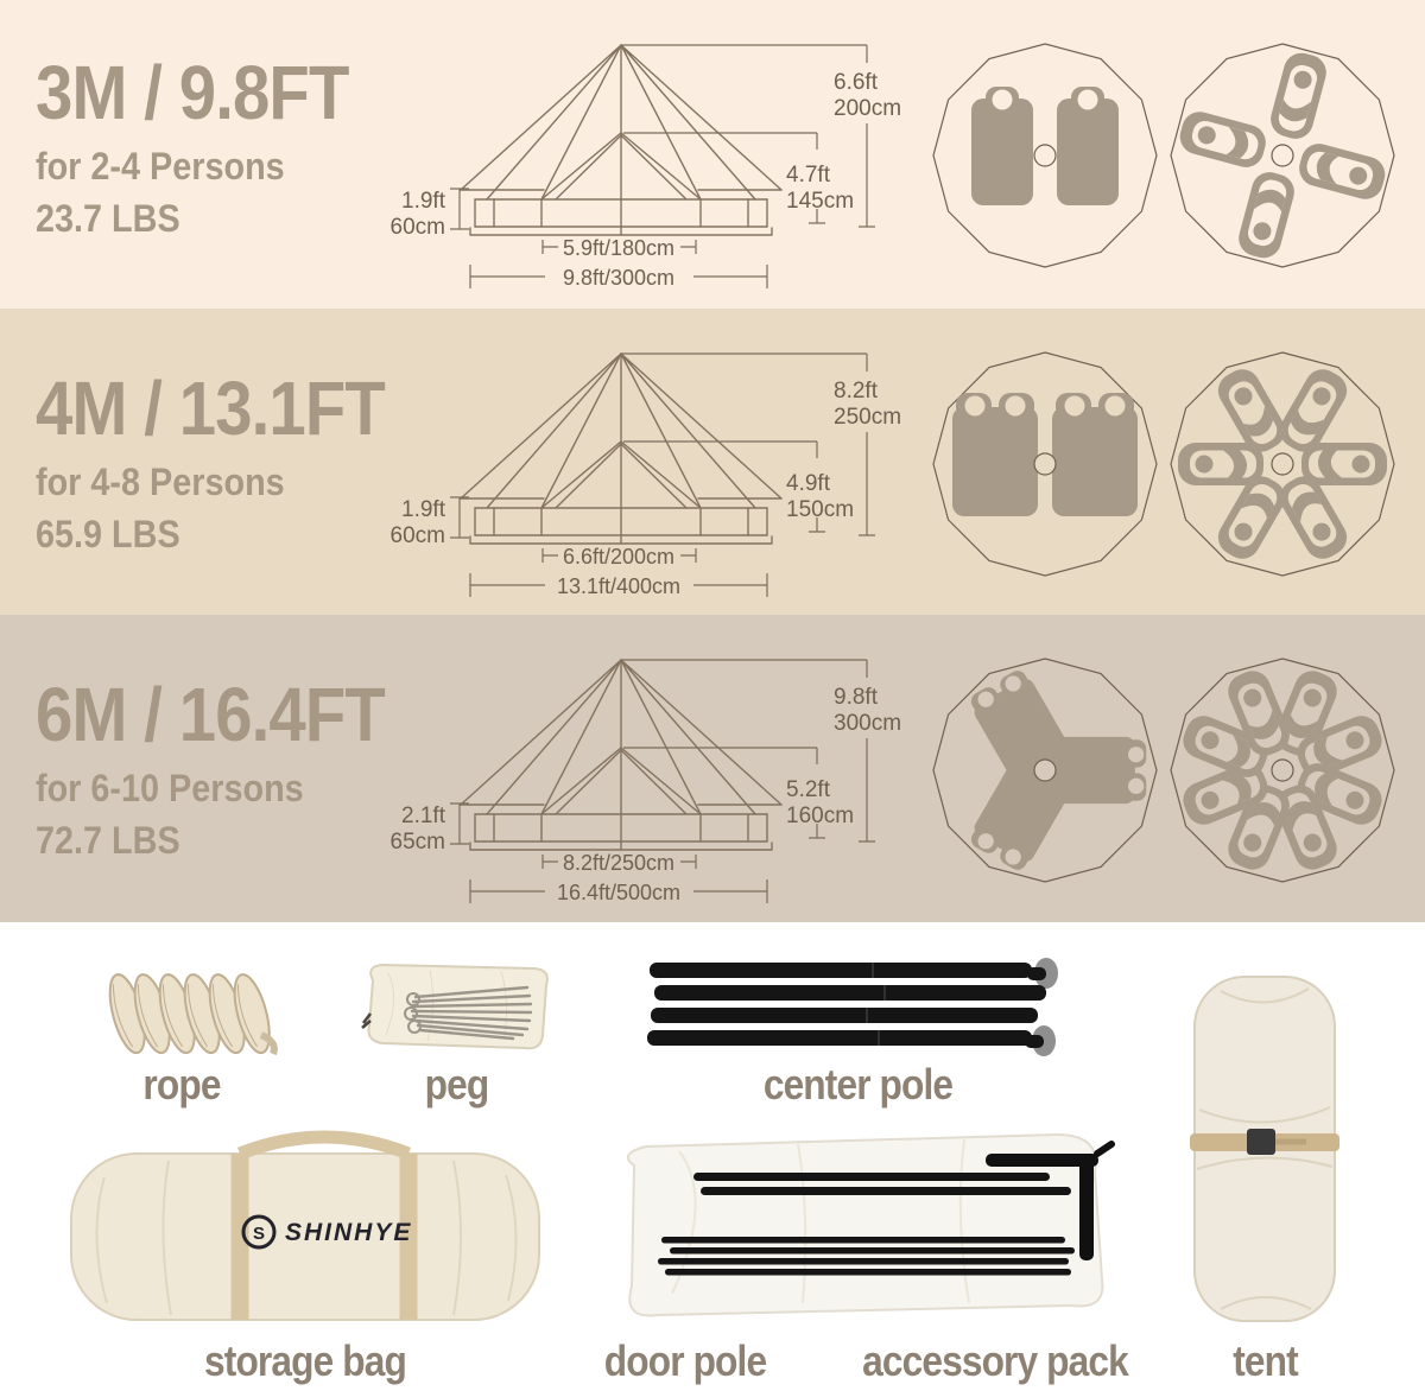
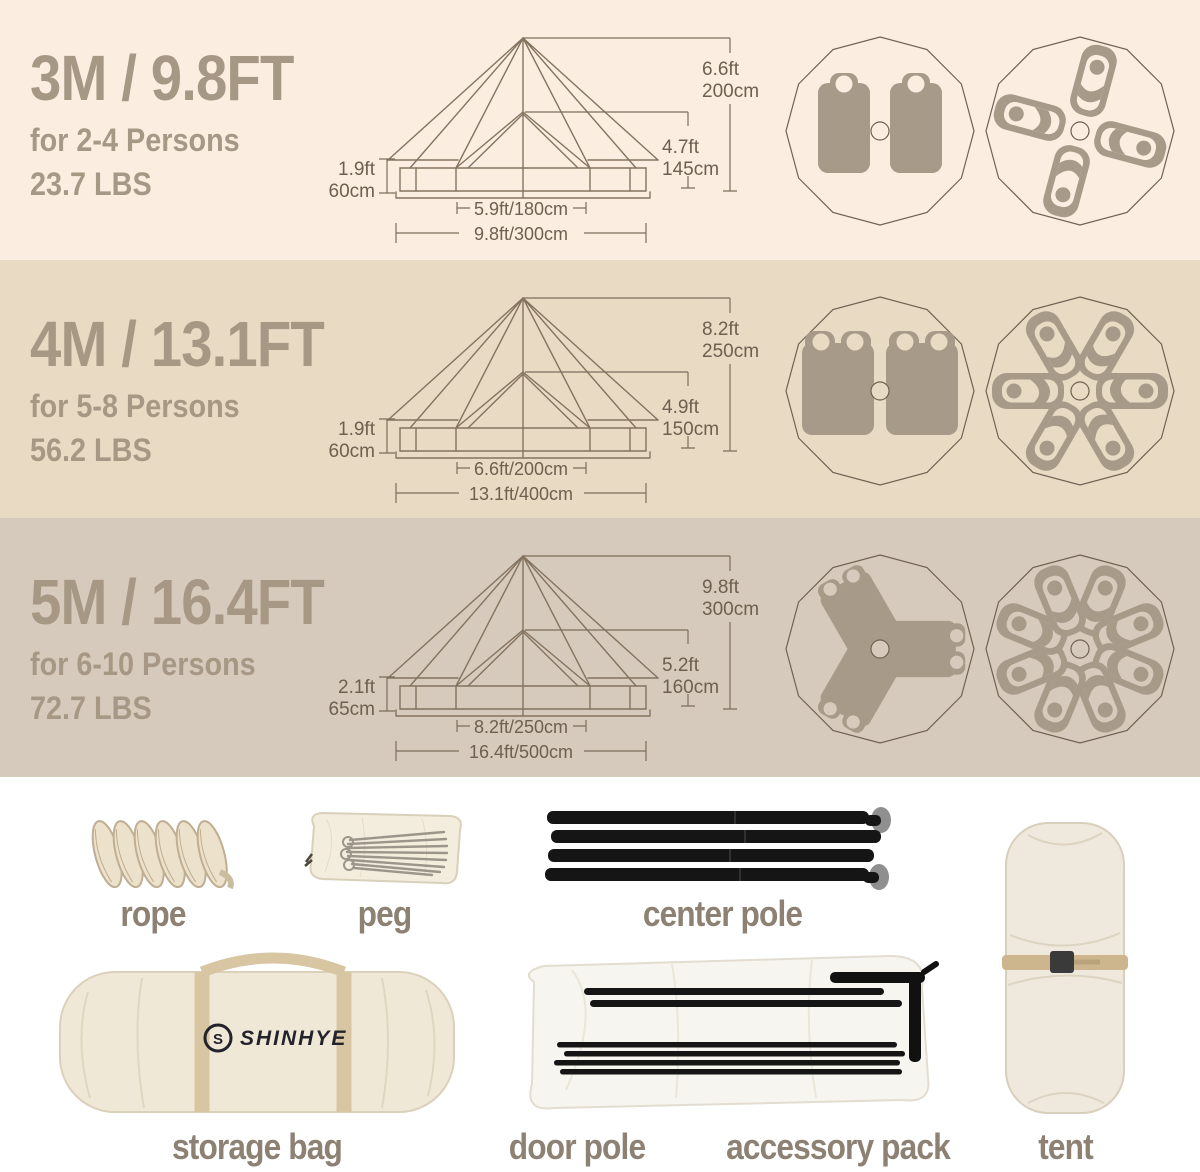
  3M / 9.8FT
  for 2-4 Persons
  23.7 LBS
  6.6ft
  200cm
  4.7ft
  145cm
  1.9ft
  60cm
  5.9ft/180cm
  9.8ft/300cm
  4M / 13.1FT
- for 4-8 Persons
+ for 5-8 Persons
- 65.9 LBS
+ 56.2 LBS
  8.2ft
  250cm
  4.9ft
  150cm
  1.9ft
  60cm
  6.6ft/200cm
  13.1ft/400cm
- 6M / 16.4FT
+ 5M / 16.4FT
  for 6-10 Persons
  72.7 LBS
  9.8ft
  300cm
  5.2ft
  160cm
  2.1ft
  65cm
  8.2ft/250cm
  16.4ft/500cm
  rope
  peg
  center pole
  S
  SHINHYE
  storage bag
  door pole
  accessory pack
  tent
